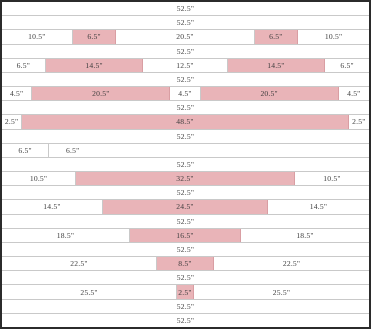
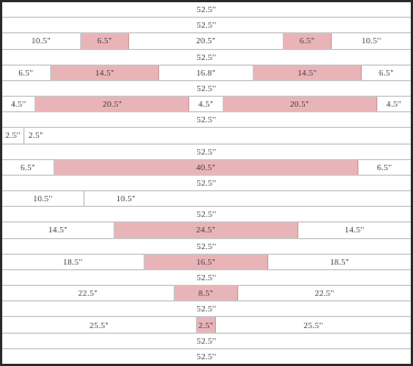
  52.5"
  52.5"
  10.5"
  6.5"
  20.5"
  6.5"
  10.5"
  52.5"
  6.5"
  14.5"
- 12.5"
+ 16.8"
  14.5"
  6.5"
  52.5"
  4.5"
  20.5"
  4.5"
  20.5"
  4.5"
  52.5"
  2.5"
- 48.5"
  2.5"
  52.5"
  6.5"
+ 40.5"
  6.5"
  52.5"
  10.5"
- 32.5"
  10.5"
  52.5"
  14.5"
  24.5"
  14.5"
  52.5"
  18.5"
  16.5"
  18.5"
  52.5"
  22.5"
  8.5"
  22.5"
  52.5"
  25.5"
  2.5"
  25.5"
  52.5"
  52.5"
